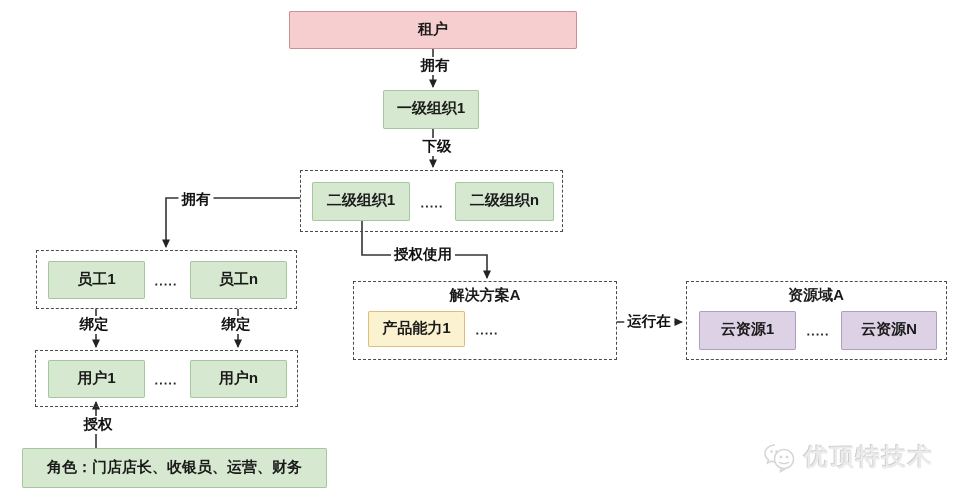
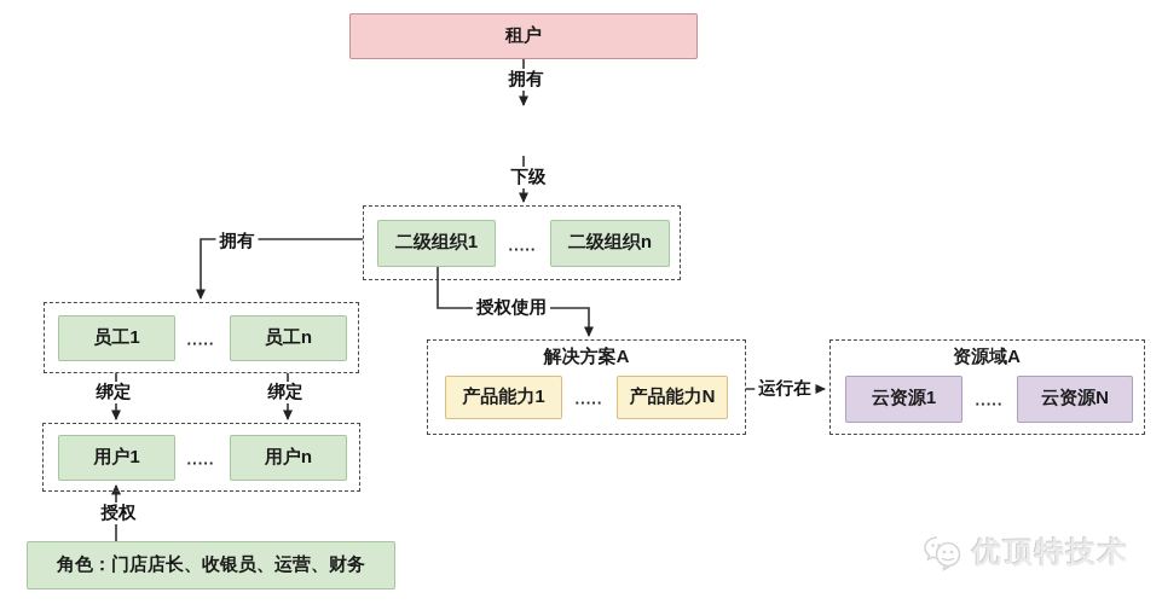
  租户
  拥有
- 一级组织1
  下级
  二级组织1
  .....
  二级组织n
  拥有
  授权使用
  员工1
  .....
  员工n
  绑定
  绑定
  用户1
  .....
  用户n
  授权
  角色：门店店长、收银员、运营、财务
  解决方案A
  产品能力1
  .....
+ 产品能力N
  运行在
  资源域A
  云资源1
  .....
  云资源N
  优顶特技术
